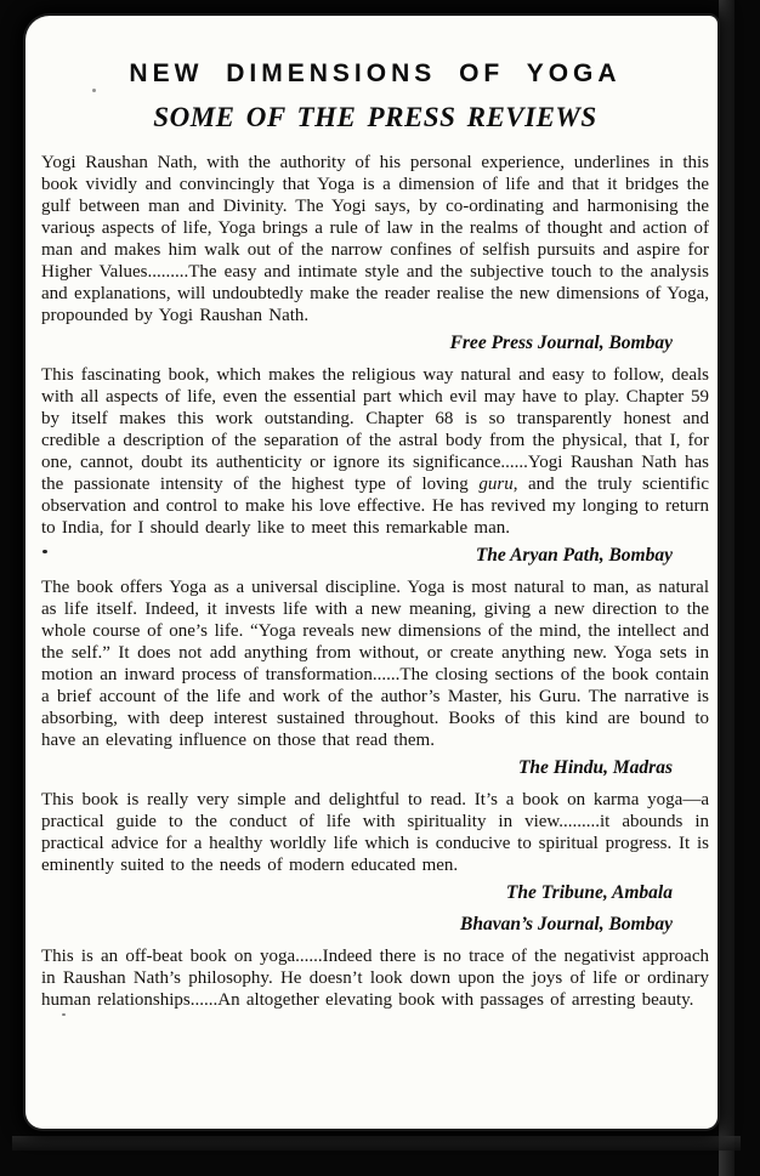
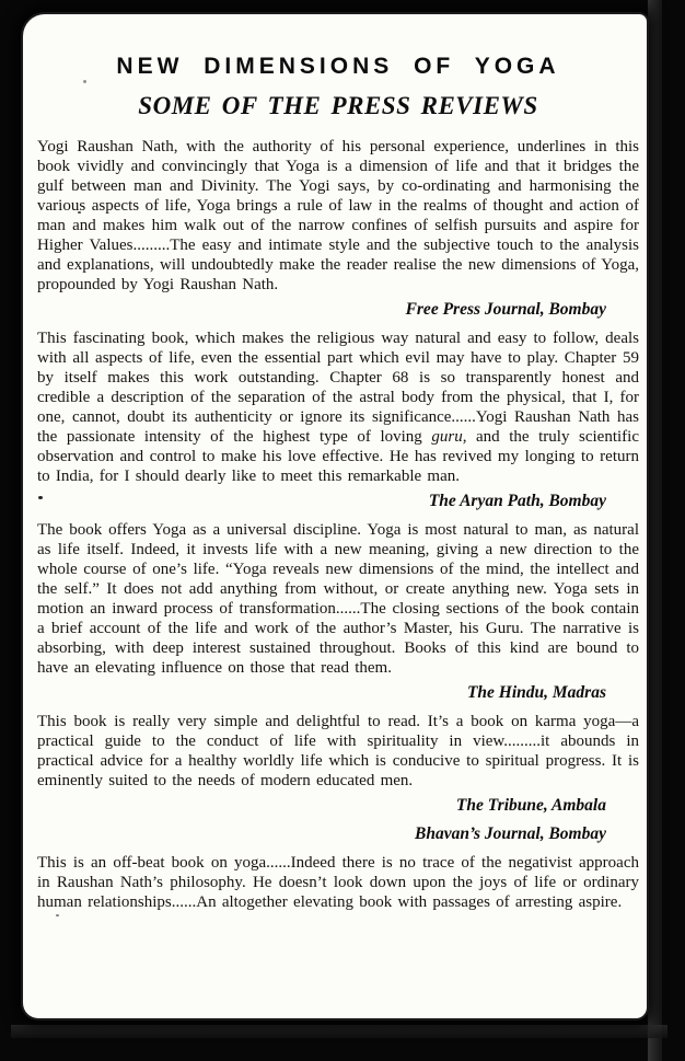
  NEW DIMENSIONS OF YOGA
  SOME OF THE PRESS REVIEWS
  Yogi Raushan Nath, with the authority of his personal experience, underlines in this book vividly and convincingly that Yoga is a dimension of life and that it bridges the gulf between man and Divinity. The Yogi says, by co-ordinating and harmonising the various aspects of life, Yoga brings a rule of law in the realms of thought and action of man and makes him walk out of the narrow confines of selfish pursuits and aspire for Higher Values.........The easy and intimate style and the subjective touch to the analysis and explanations, will undoubtedly make the reader realise the new dimensions of Yoga, propounded by Yogi Raushan Nath.
  Free Press Journal, Bombay
  This fascinating book, which makes the religious way natural and easy to follow, deals with all aspects of life, even the essential part which evil may have to play. Chapter 59 by itself makes this work outstanding. Chapter 68 is so transparently honest and credible a description of the separation of the astral body from the physical, that I, for one, cannot, doubt its authenticity or ignore its significance......Yogi Raushan Nath has the passionate intensity of the highest type of loving guru, and the truly scientific observation and control to make his love effective. He has revived my longing to return to India, for I should dearly like to meet this remarkable man.
  The Aryan Path, Bombay
  The book offers Yoga as a universal discipline. Yoga is most natural to man, as natural as life itself. Indeed, it invests life with a new meaning, giving a new direction to the whole course of one’s life. “Yoga reveals new dimensions of the mind, the intellect and the self.” It does not add anything from without, or create anything new. Yoga sets in motion an inward process of transformation......The closing sections of the book contain a brief account of the life and work of the author’s Master, his Guru. The narrative is absorbing, with deep interest sustained throughout. Books of this kind are bound to have an elevating influence on those that read them.
  The Hindu, Madras
  This book is really very simple and delightful to read. It’s a book on karma yoga—a practical guide to the conduct of life with spirituality in view.........it abounds in practical advice for a healthy worldly life which is conducive to spiritual progress. It is eminently suited to the needs of modern educated men.
  The Tribune, Ambala
  Bhavan’s Journal, Bombay
- This is an off-beat book on yoga......Indeed there is no trace of the negativist approach in Raushan Nath’s philosophy. He doesn’t look down upon the joys of life or ordinary human relationships......An altogether elevating book with passages of arresting beauty.
+ This is an off-beat book on yoga......Indeed there is no trace of the negativist approach in Raushan Nath’s philosophy. He doesn’t look down upon the joys of life or ordinary human relationships......An altogether elevating book with passages of arresting aspire.
